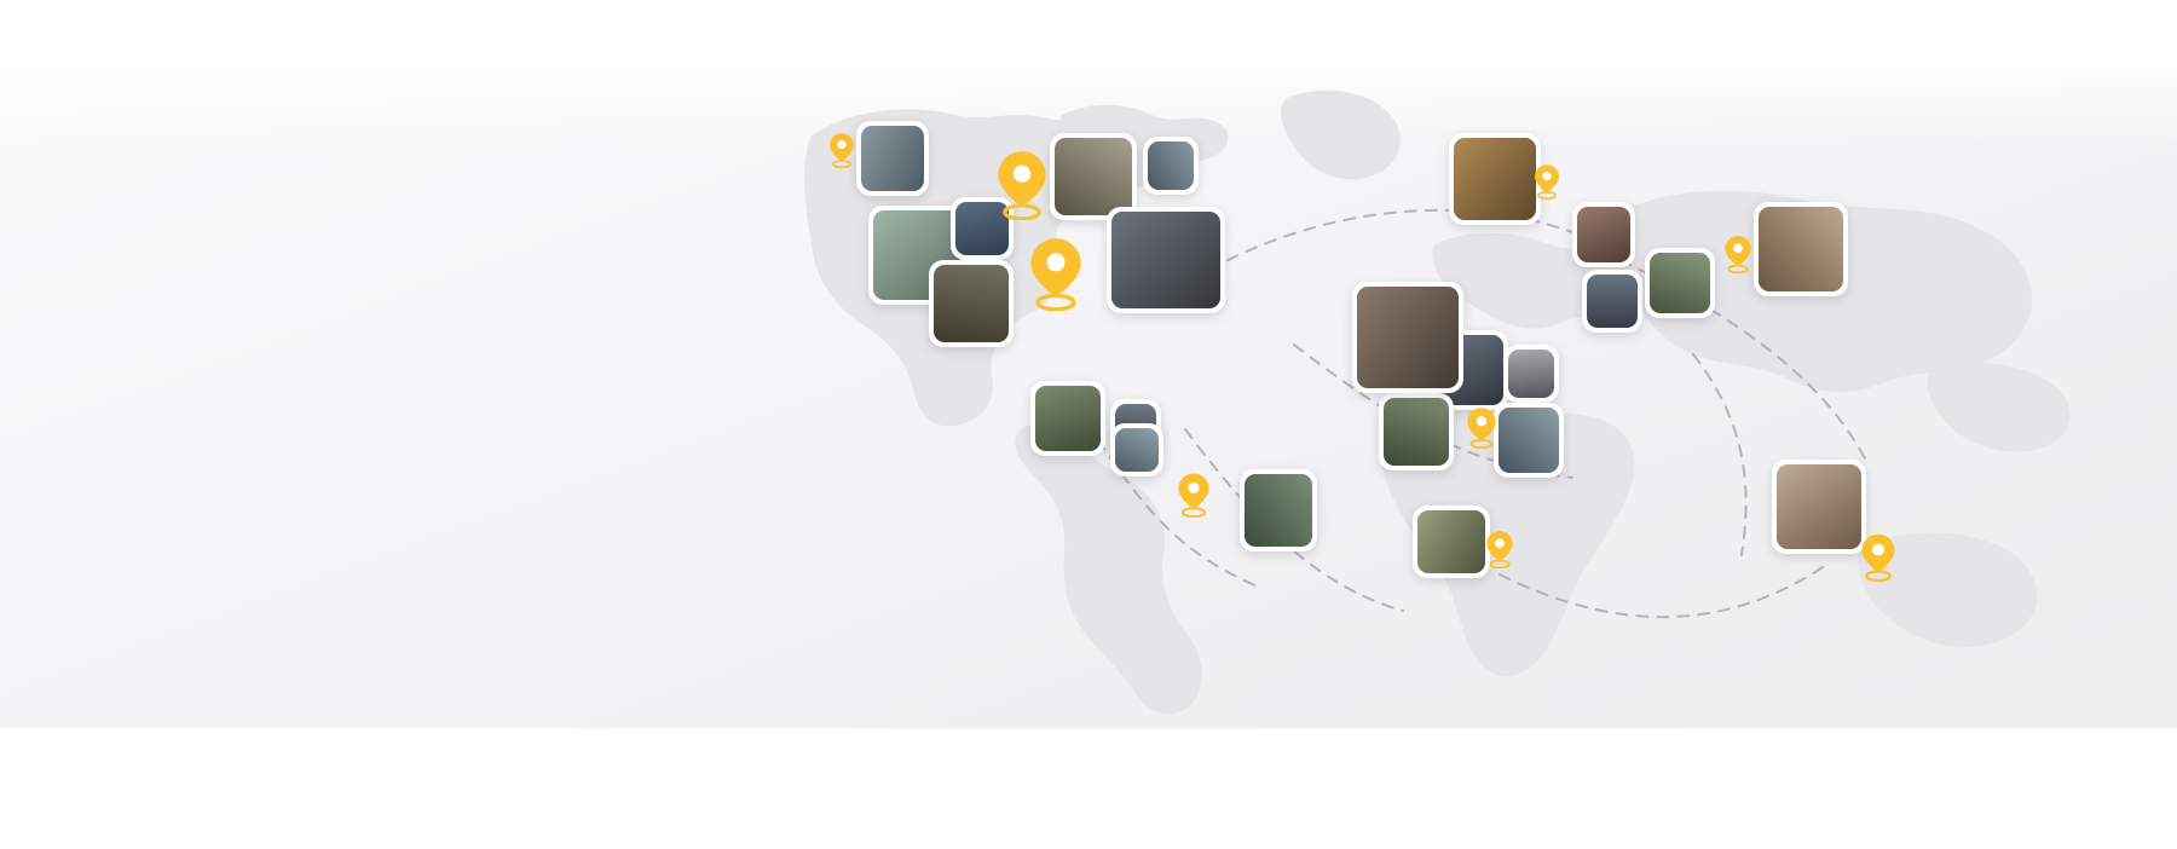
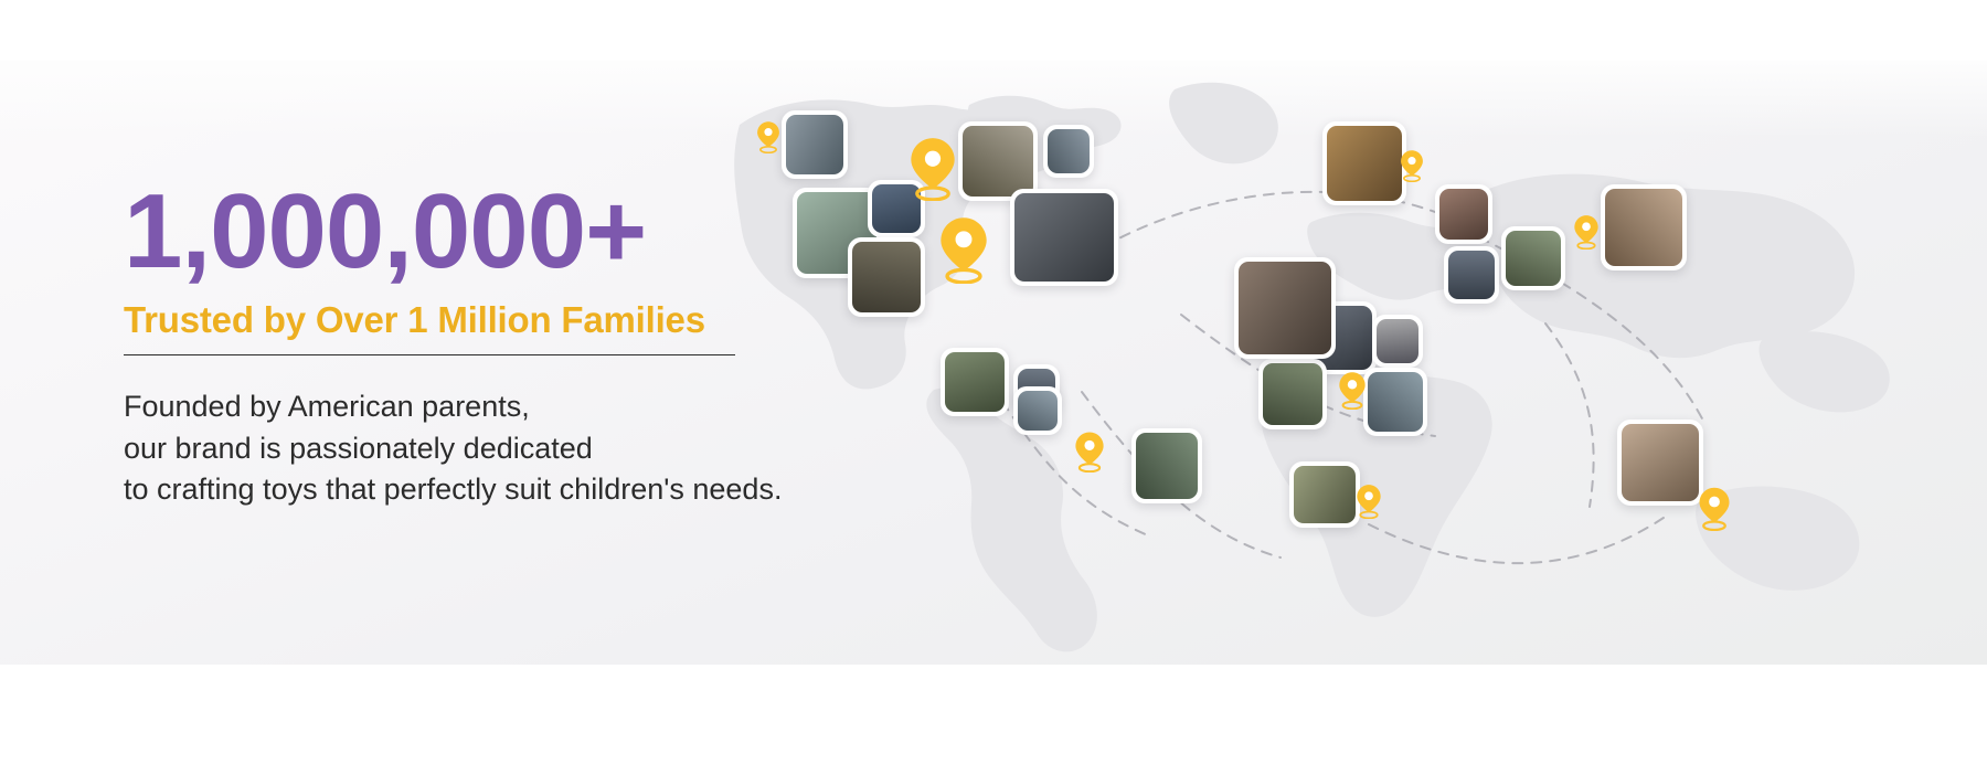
+ 1,000,000+
+ Trusted by Over 1 Million Families
+ Founded by American parents,
+ our brand is passionately dedicated
+ to crafting toys that perfectly suit children's needs.
